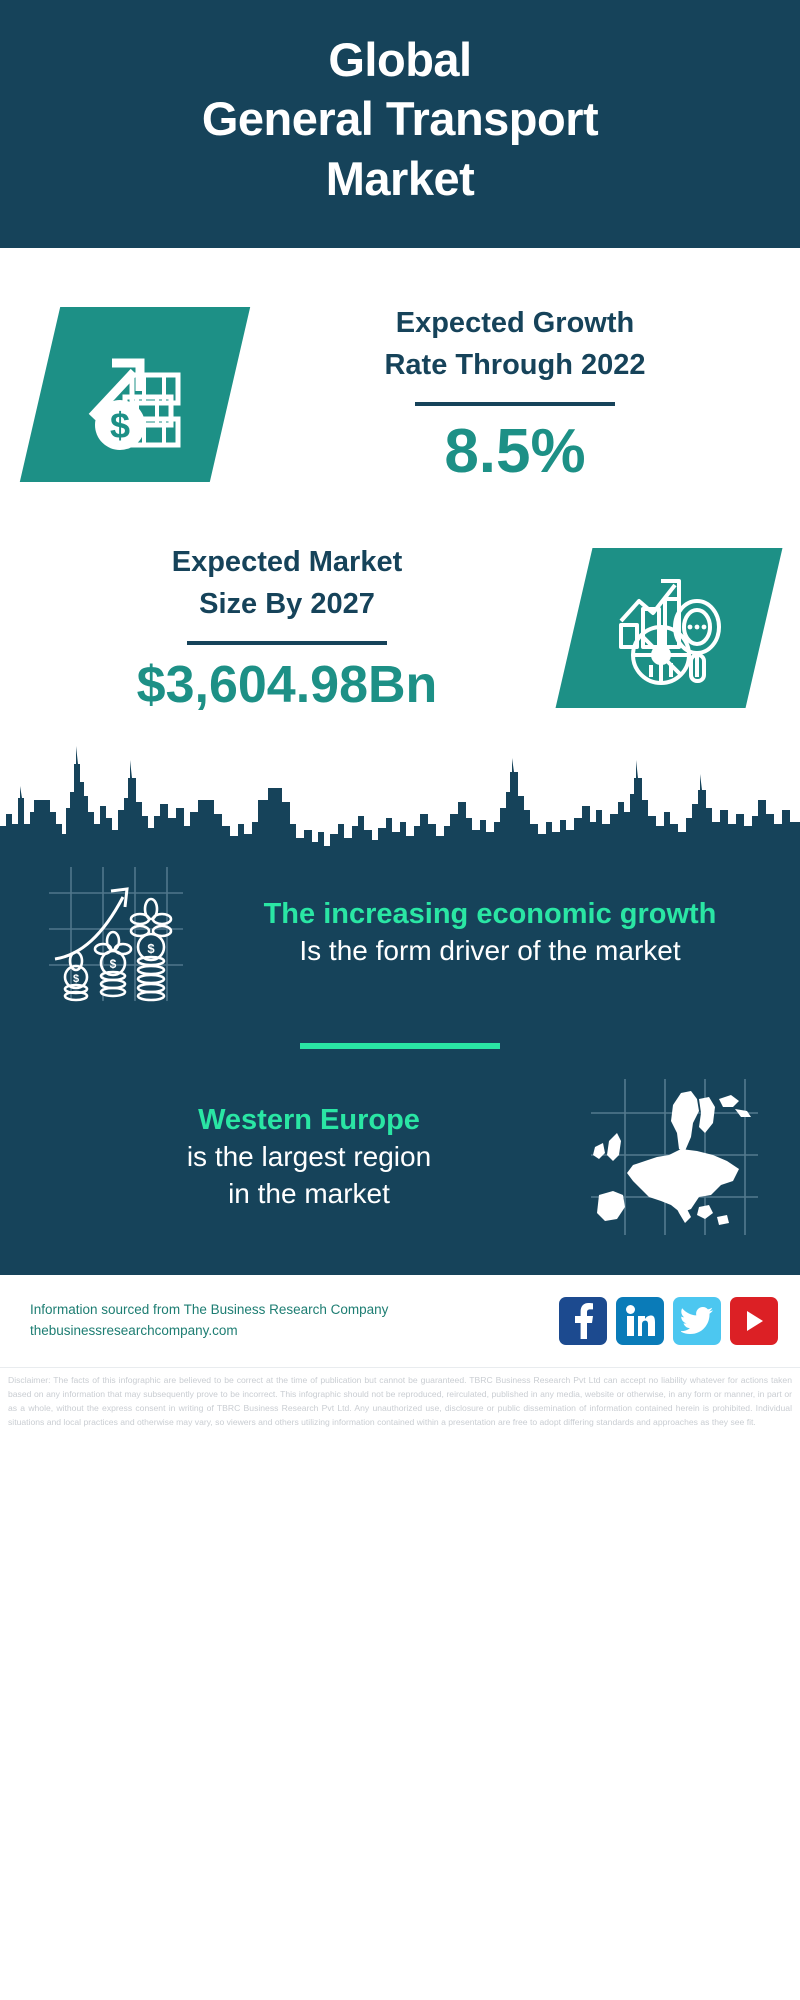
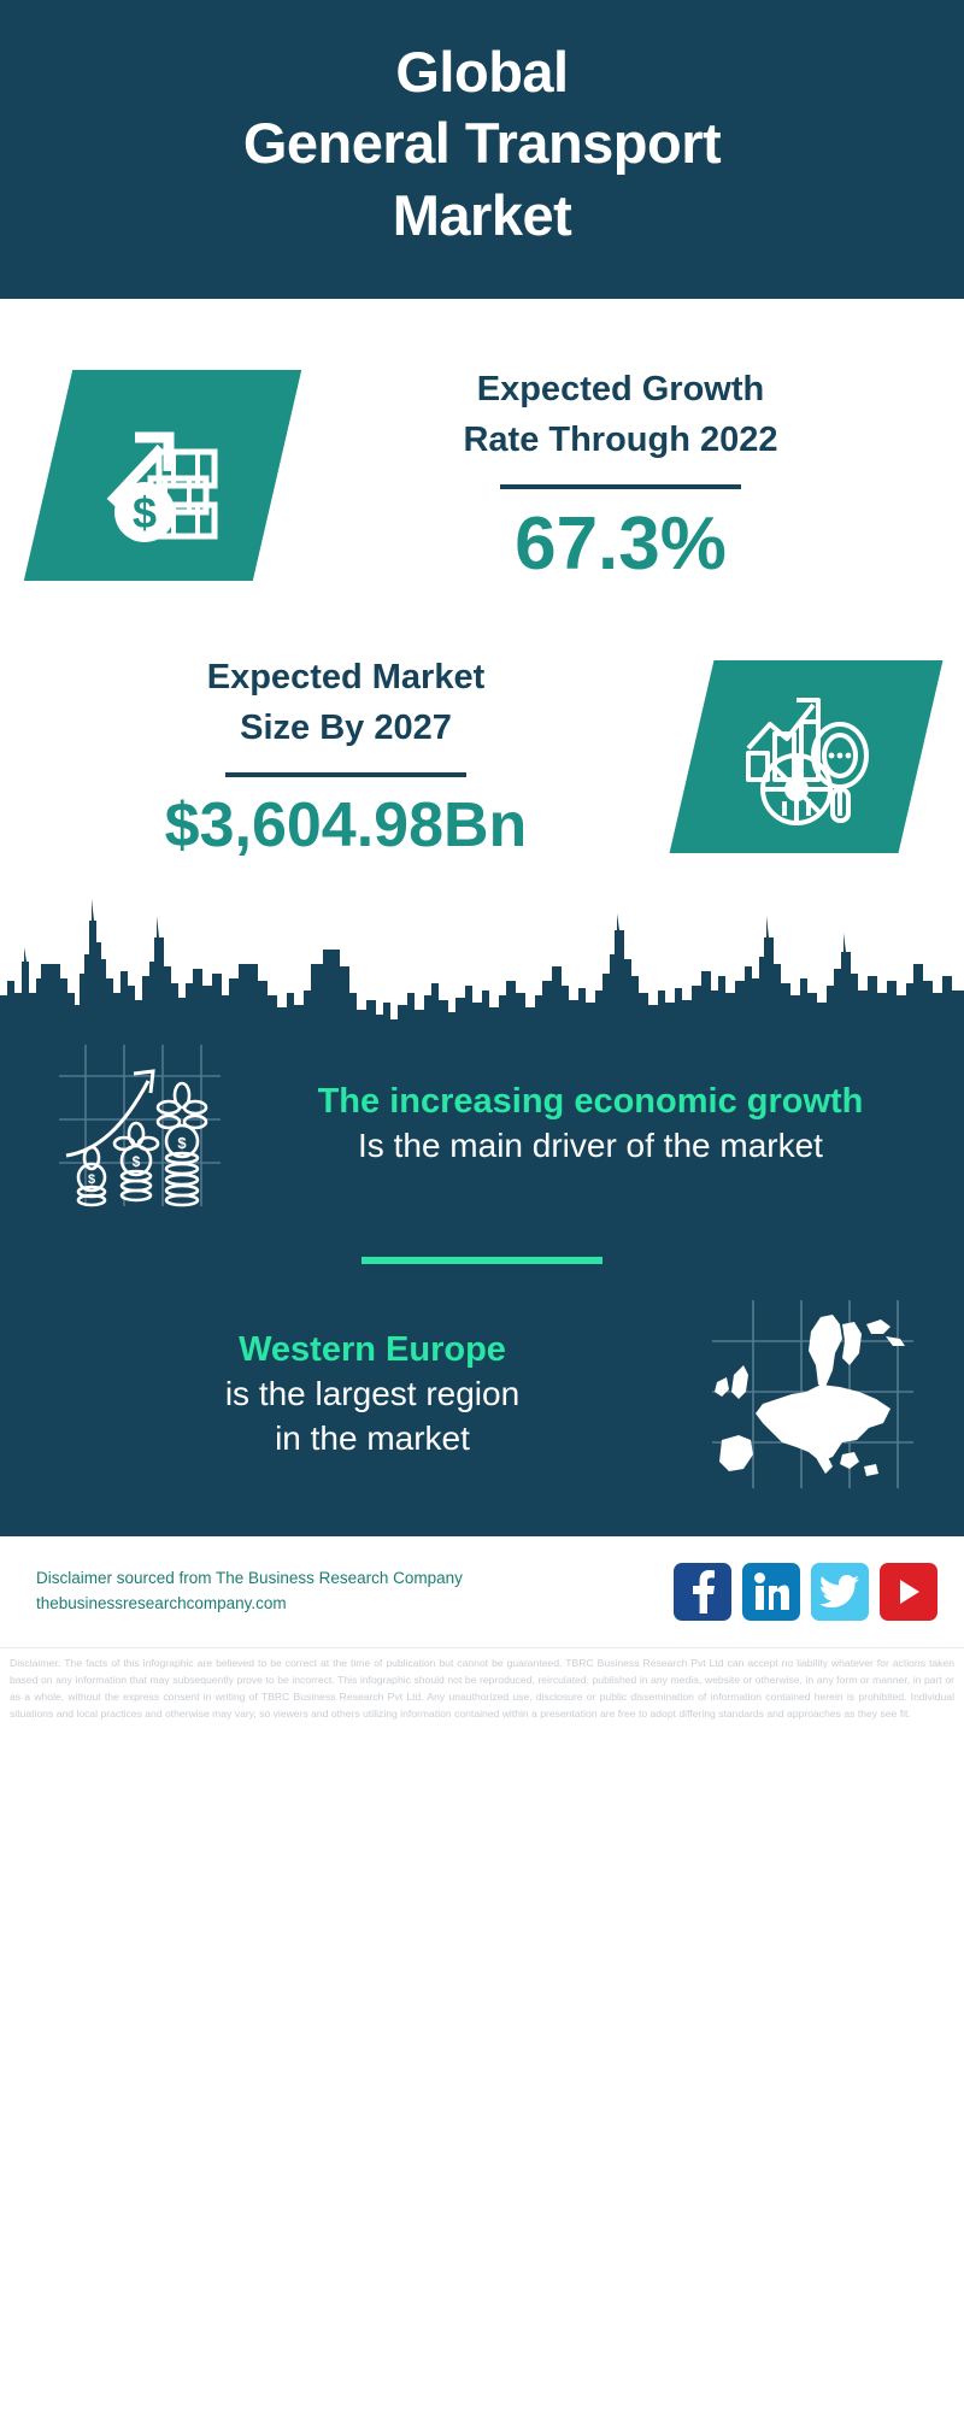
  Global
  General Transport
  Market
  Expected Growth
  Rate Through 2022
- 8.5%
+ 67.3%
  Expected Market
  Size By 2027
  $3,604.98Bn
  $
  $
  $
  The increasing economic growth
- Is the form driver of the market
+ Is the main driver of the market
  Western Europe
  is the largest region
  in the market
- Information sourced from The Business Research Company
+ Disclaimer sourced from The Business Research Company
  thebusinessresearchcompany.com
  Disclaimer: The facts of this infographic are believed to be correct at the time of publication but cannot be guaranteed. TBRC Business Research Pvt Ltd can accept no liability whatever for actions taken based on any information that may subsequently prove to be incorrect. This infographic should not be reproduced, reirculated, published in any media, website or otherwise, in any form or manner, in part or as a whole, without the express consent in writing of TBRC Business Research Pvt Ltd. Any unauthorized use, disclosure or public dissemination of information contained herein is prohibited. Individual situations and local practices and otherwise may vary, so viewers and others utilizing information contained within a presentation are free to adopt differing standards and approaches as they see fit.
